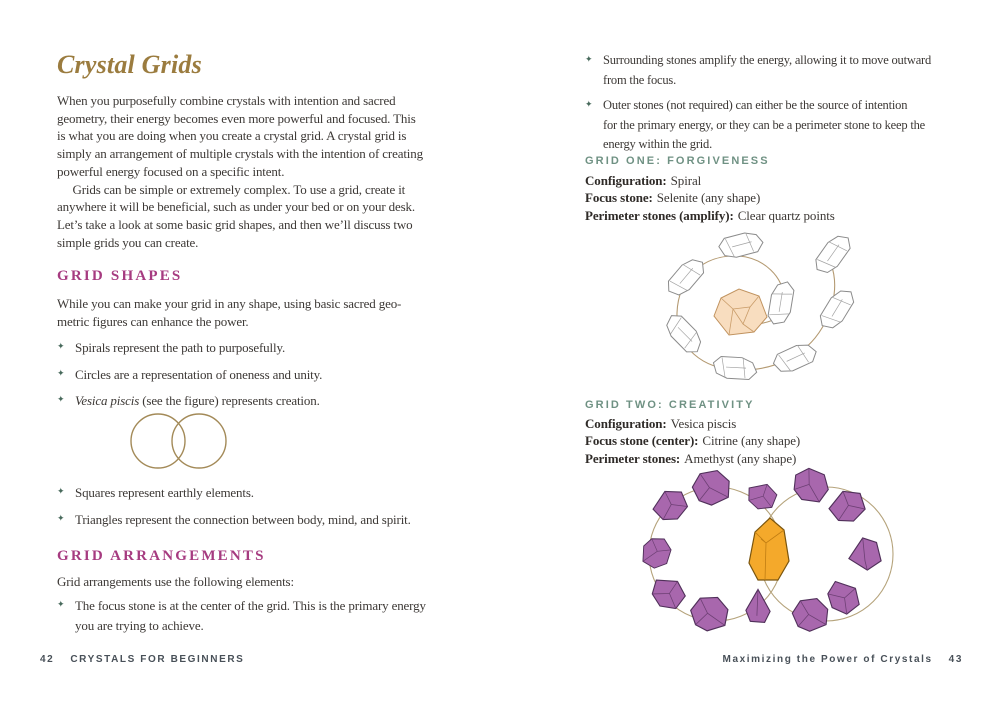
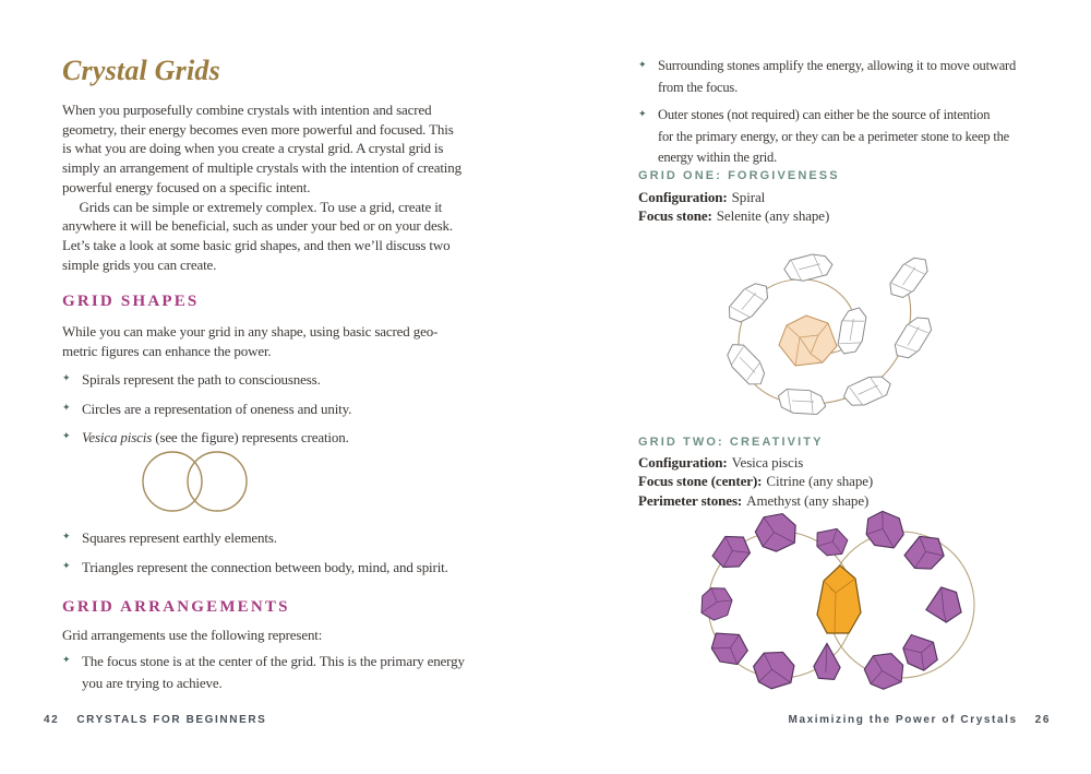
  Crystal Grids
  When you purposefully combine crystals with intention and sacred
  geometry, their energy becomes even more powerful and focused. This
  is what you are doing when you create a crystal grid. A crystal grid is
  simply an arrangement of multiple crystals with the intention of creating
  powerful energy focused on a specific intent.
  Grids can be simple or extremely complex. To use a grid, create it
  anywhere it will be beneficial, such as under your bed or on your desk.
  Let’s take a look at some basic grid shapes, and then we’ll discuss two
  simple grids you can create.
  GRID SHAPES
  While you can make your grid in any shape, using basic sacred geo-
  metric figures can enhance the power.
  ✦
- Spirals represent the path to purposefully.
+ Spirals represent the path to consciousness.
  ✦
  Circles are a representation of oneness and unity.
  ✦
  Vesica piscis (see the figure) represents creation.
  ✦
  Squares represent earthly elements.
  ✦
  Triangles represent the connection between body, mind, and spirit.
  GRID ARRANGEMENTS
- Grid arrangements use the following elements:
+ Grid arrangements use the following represent:
  ✦
  The focus stone is at the center of the grid. This is the primary energy
  you are trying to achieve.
  42
  CRYSTALS FOR BEGINNERS
  ✦
  Surrounding stones amplify the energy, allowing it to move outward
  from the focus.
  ✦
  Outer stones (not required) can either be the source of intention
  for the primary energy, or they can be a perimeter stone to keep the
  energy within the grid.
  GRID ONE: FORGIVENESS
  Configuration: Spiral
  Focus stone: Selenite (any shape)
- Perimeter stones (amplify): Clear quartz points
  GRID TWO: CREATIVITY
  Configuration: Vesica piscis
  Focus stone (center): Citrine (any shape)
  Perimeter stones: Amethyst (any shape)
  Maximizing the Power of Crystals
- 43
+ 26
